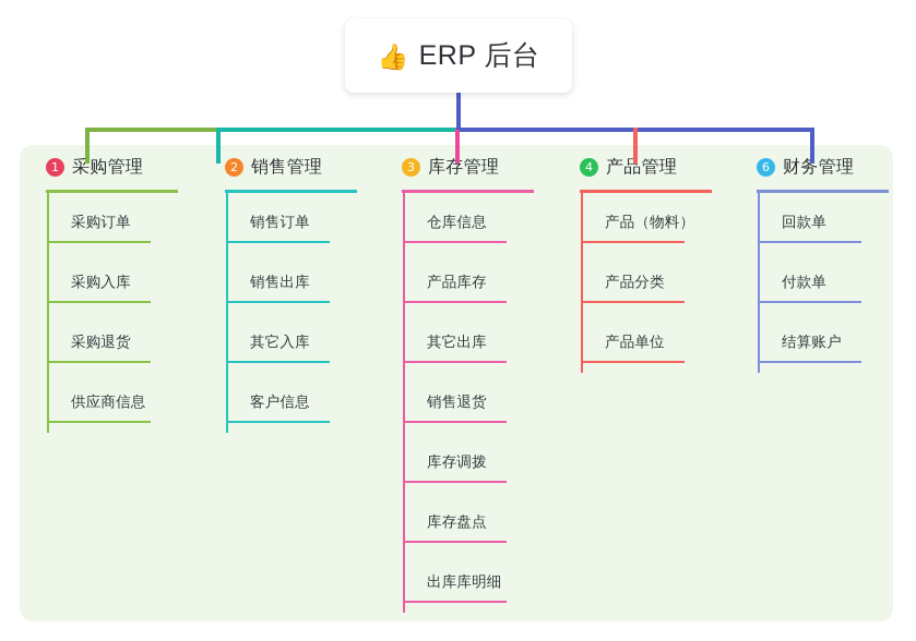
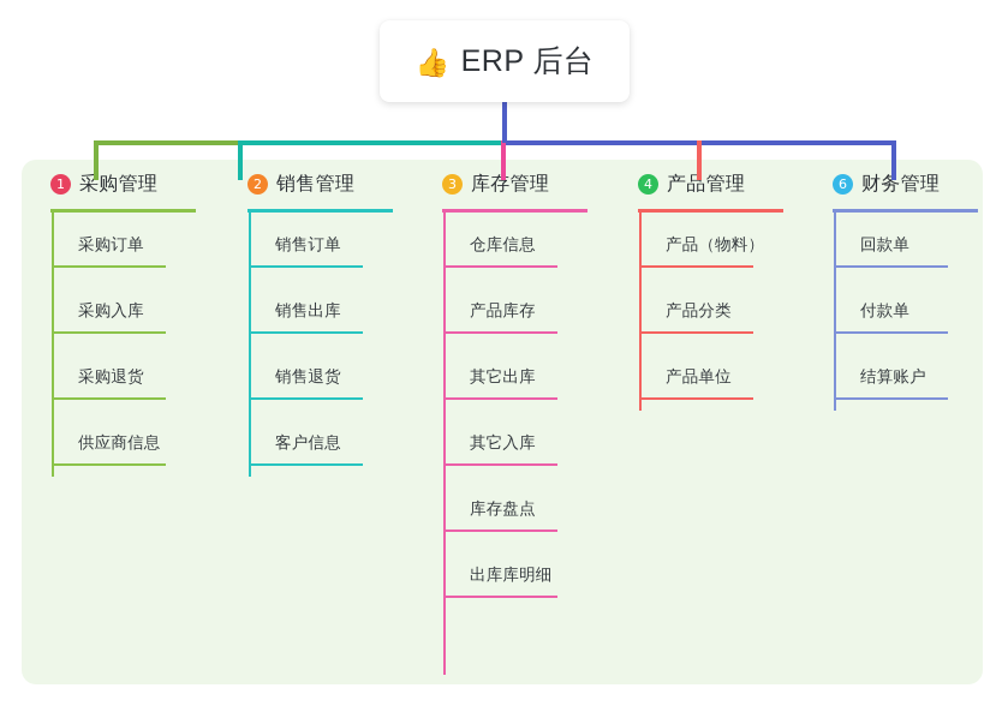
  👍
  ERP 后台
  1
  采购管理
  采购订单
  采购入库
  采购退货
  供应商信息
  2
  销售管理
  销售订单
  销售出库
- 其它入库
+ 销售退货
  客户信息
  3
  库存管理
  仓库信息
  产品库存
  其它出库
- 销售退货
+ 其它入库
- 库存调拨
  库存盘点
  出库库明细
  4
  产品管理
  产品（物料）
  产品分类
  产品单位
  6
  财务管理
  回款单
  付款单
  结算账户
